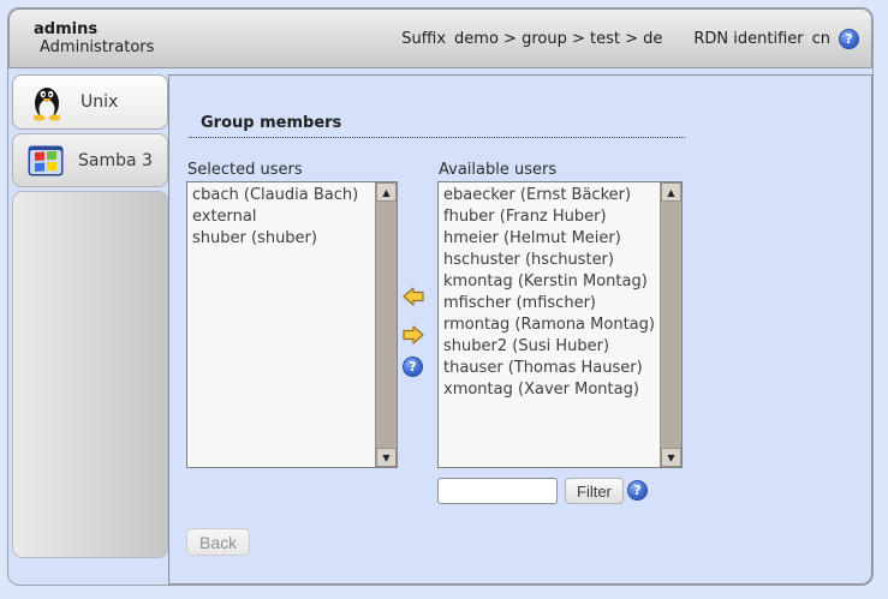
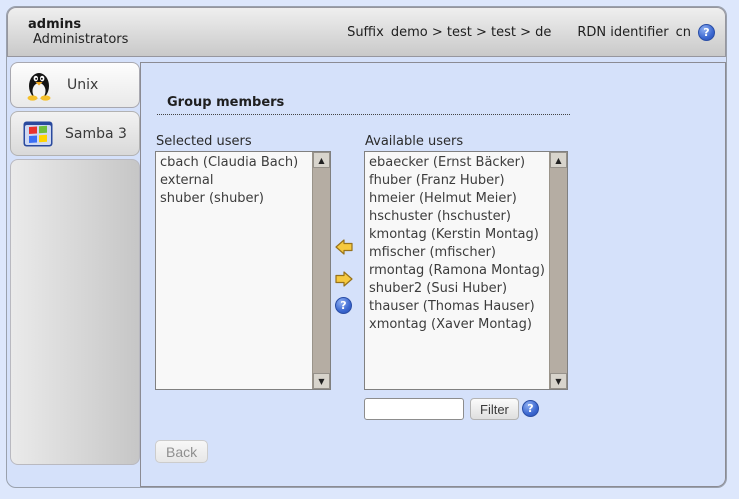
  admins
  Administrators
  Suffix
- demo > group > test > de
+ demo > test > test > de
  RDN identifier
  cn
  ?
  Unix
  Samba 3
  Group members
  Selected users
  Available users
  cbach (Claudia Bach)
  external
  shuber (shuber)
  ▲
  ▼
  ebaecker (Ernst Bäcker)
  fhuber (Franz Huber)
  hmeier (Helmut Meier)
  hschuster (hschuster)
  kmontag (Kerstin Montag)
  mfischer (mfischer)
  rmontag (Ramona Montag)
  shuber2 (Susi Huber)
  thauser (Thomas Hauser)
  xmontag (Xaver Montag)
  ▲
  ▼
  ?
  Filter
  ?
  Back
